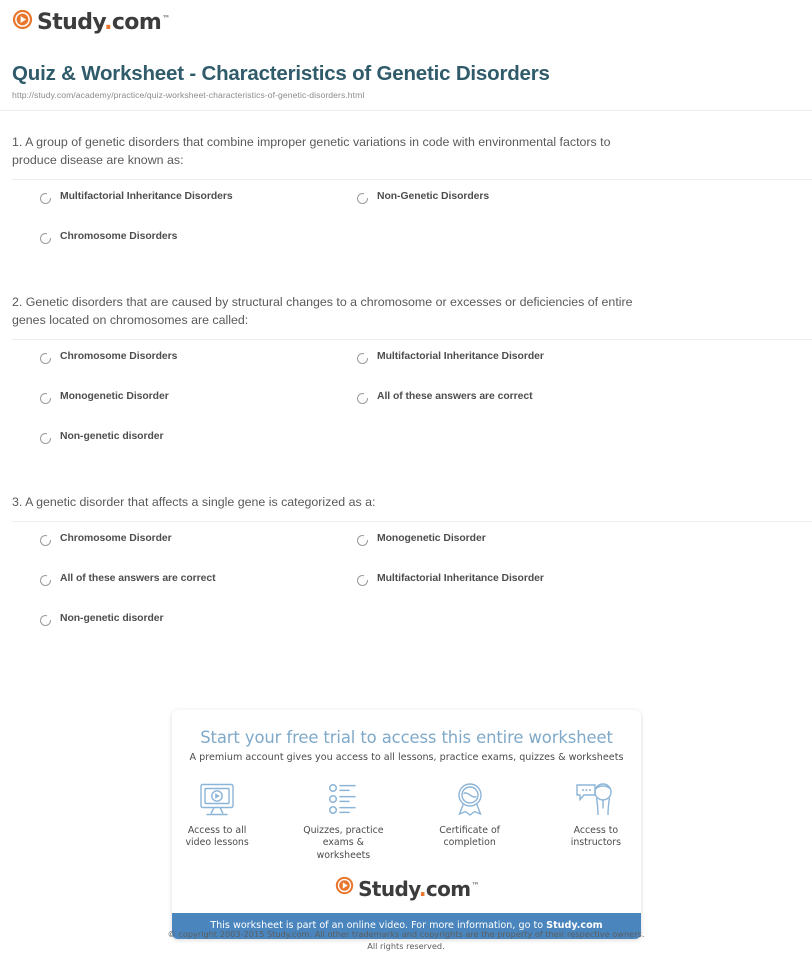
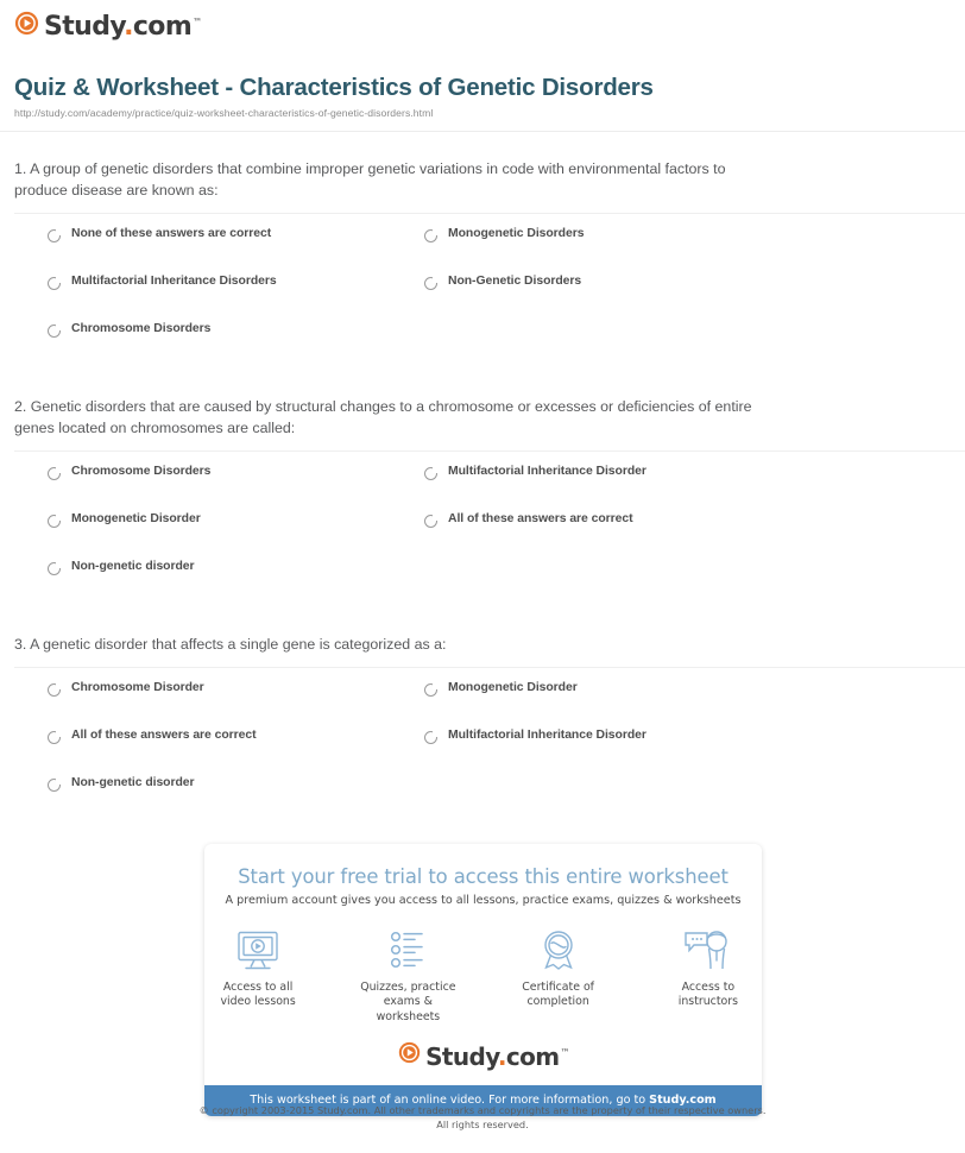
  Study.com™
  Quiz & Worksheet - Characteristics of Genetic Disorders
  http://study.com/academy/practice/quiz-worksheet-characteristics-of-genetic-disorders.html
  1. A group of genetic disorders that combine improper genetic variations in code with environmental factors to produce disease are known as:
+ None of these answers are correct
+ Monogenetic Disorders
  Multifactorial Inheritance Disorders
  Non-Genetic Disorders
  Chromosome Disorders
  2. Genetic disorders that are caused by structural changes to a chromosome or excesses or deficiencies of entire genes located on chromosomes are called:
  Chromosome Disorders
  Multifactorial Inheritance Disorder
  Monogenetic Disorder
  All of these answers are correct
  Non-genetic disorder
  3. A genetic disorder that affects a single gene is categorized as a:
  Chromosome Disorder
  Monogenetic Disorder
  All of these answers are correct
  Multifactorial Inheritance Disorder
  Non-genetic disorder
  Start your free trial to access this entire worksheet
  A premium account gives you access to all lessons, practice exams, quizzes & worksheets
  Access to all
  video lessons
  Quizzes, practice
  exams & worksheets
  Certificate of
  completion
  Access to
  instructors
  Study.com™
  This worksheet is part of an online video. For more information, go to Study.com
  © copyright 2003-2015 Study.com. All other trademarks and copyrights are the property of their respective owners.
  All rights reserved.
